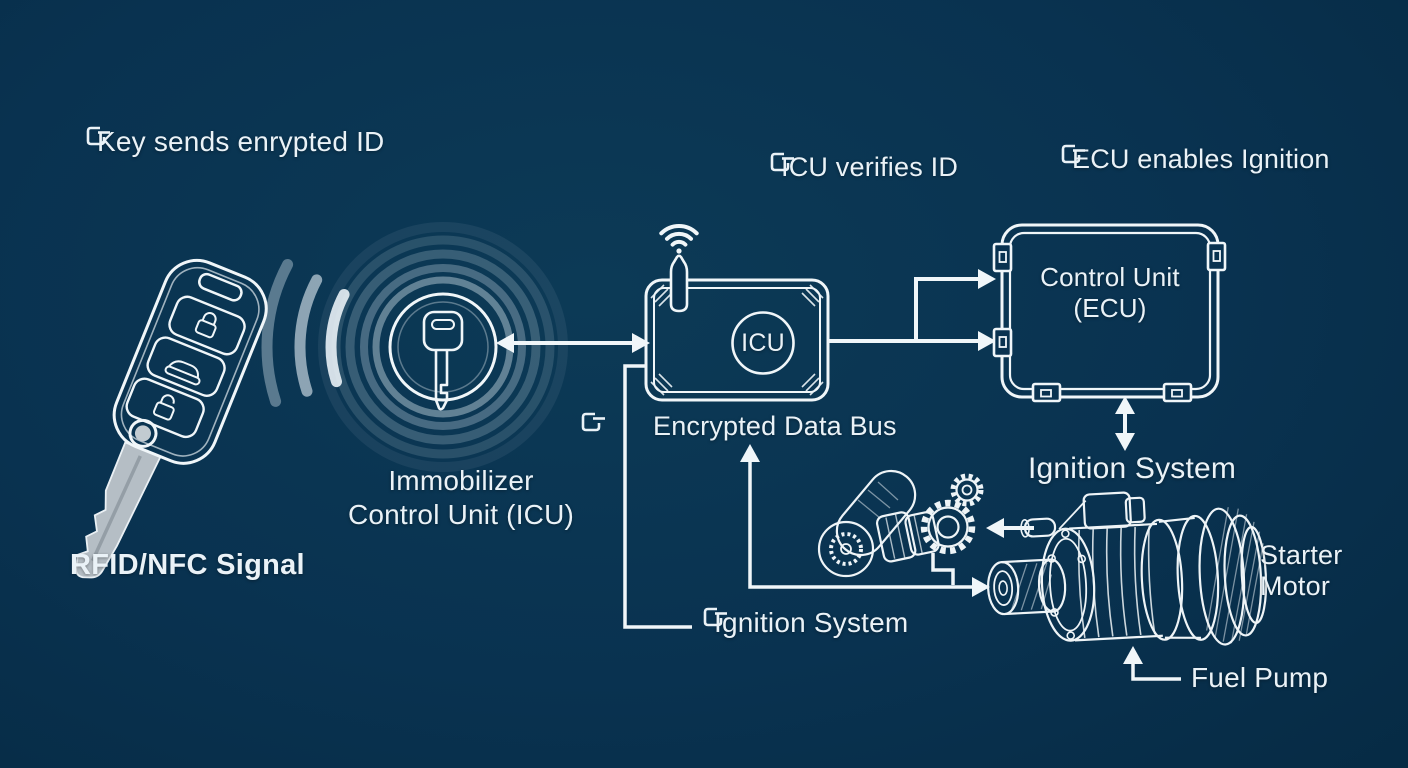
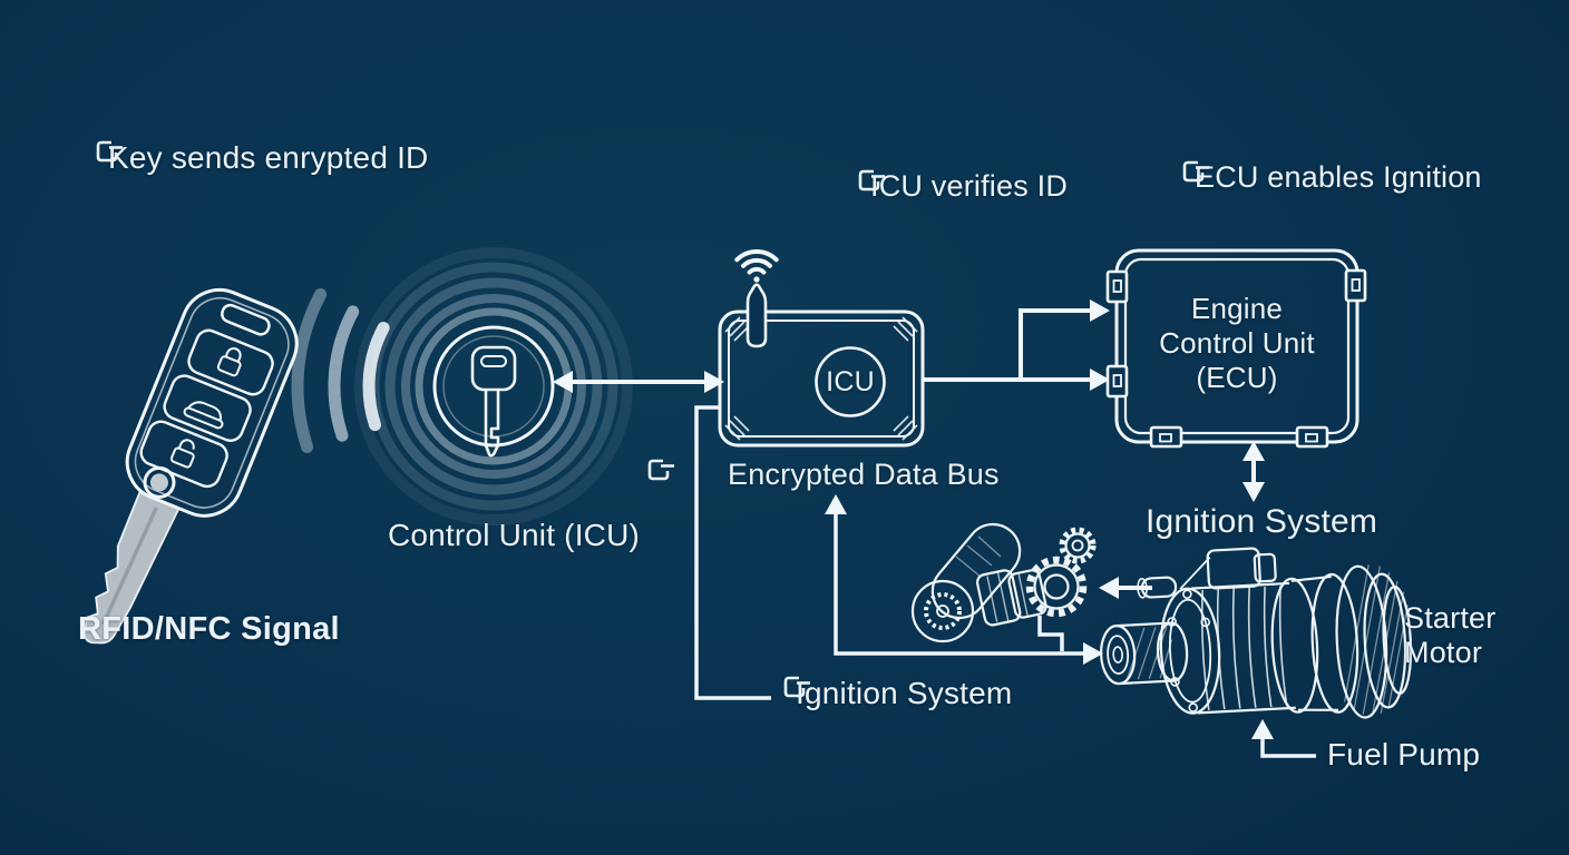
  Key sends enrypted ID
  ICU verifies ID
  ECU enables Ignition
- Immobilizer
  Control Unit (ICU)
  RFID/NFC Signal
  ICU
  Encrypted Data Bus
+ Engine
  Control Unit
  (ECU)
  Ignition System
  Starter
  Motor
  Fuel Pump
  Ignition System
